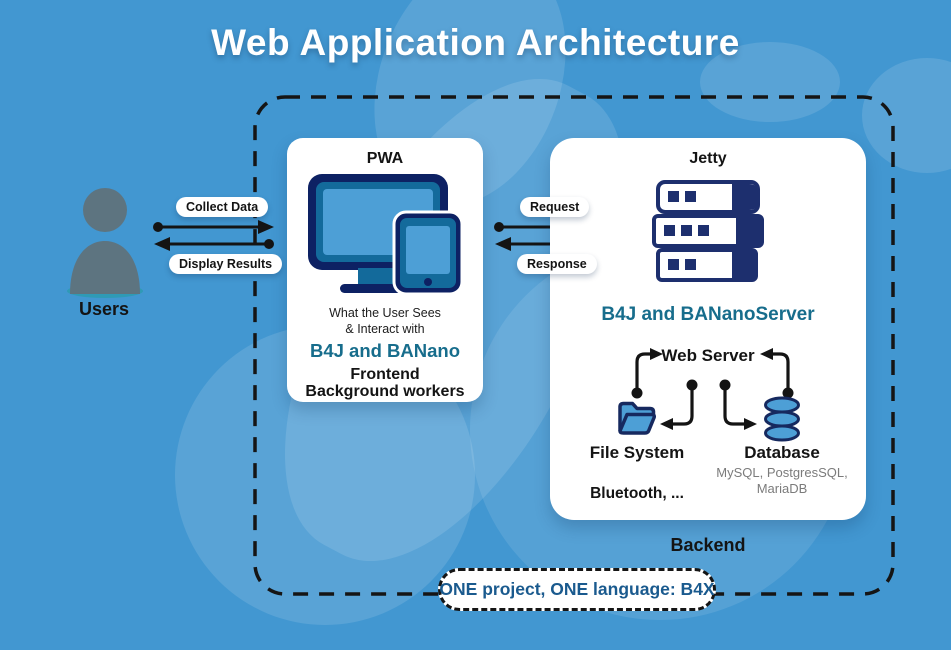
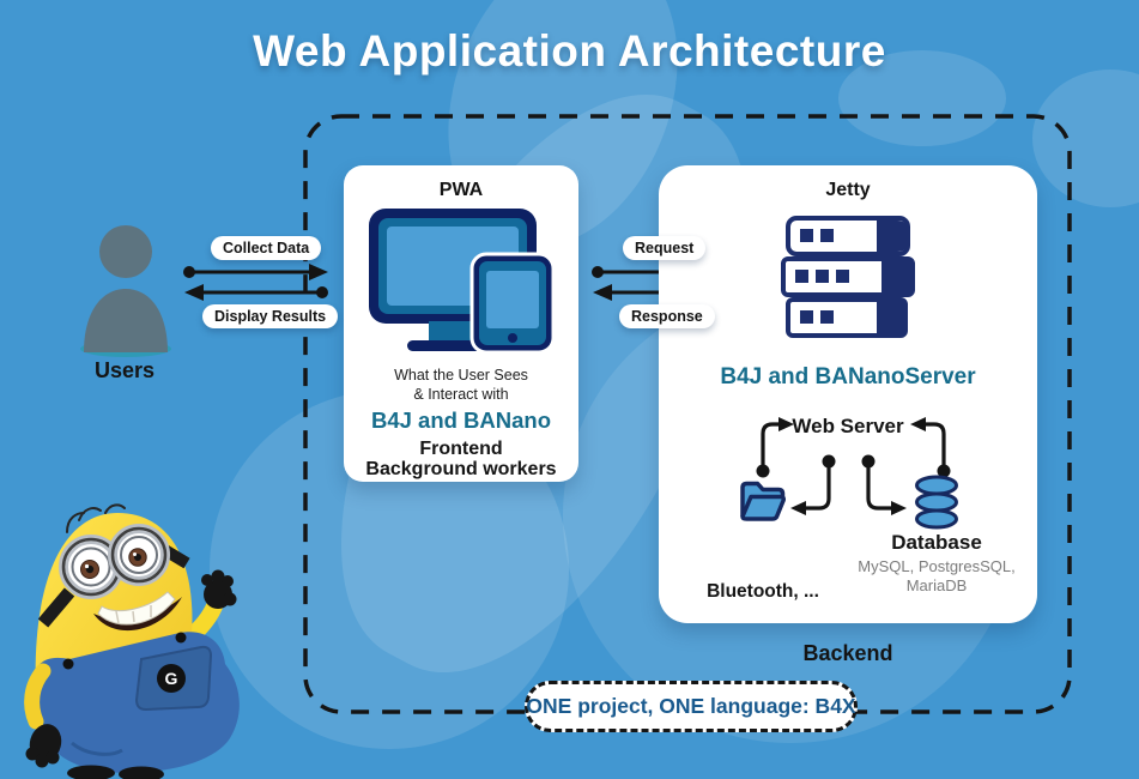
  Web Application Architecture
  Users
  Collect Data
  Display Results
  PWA
  What the User Sees
  & Interact with
  B4J and BANano
  Frontend
  Background workers
  Request
  Response
  Jetty
  B4J and BANanoServer
  Web Server
- File System
  Bluetooth, ...
  Database
  MySQL, PostgresSQL,
  MariaDB
  Backend
  ONE project, ONE language: B4X
+ G
